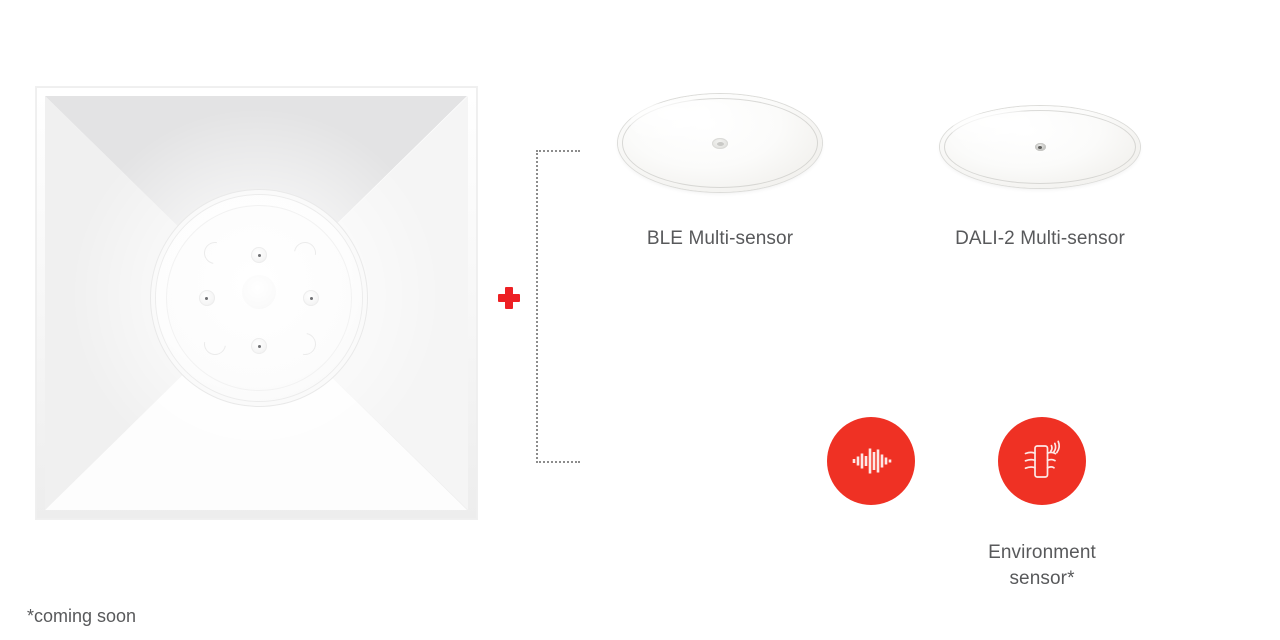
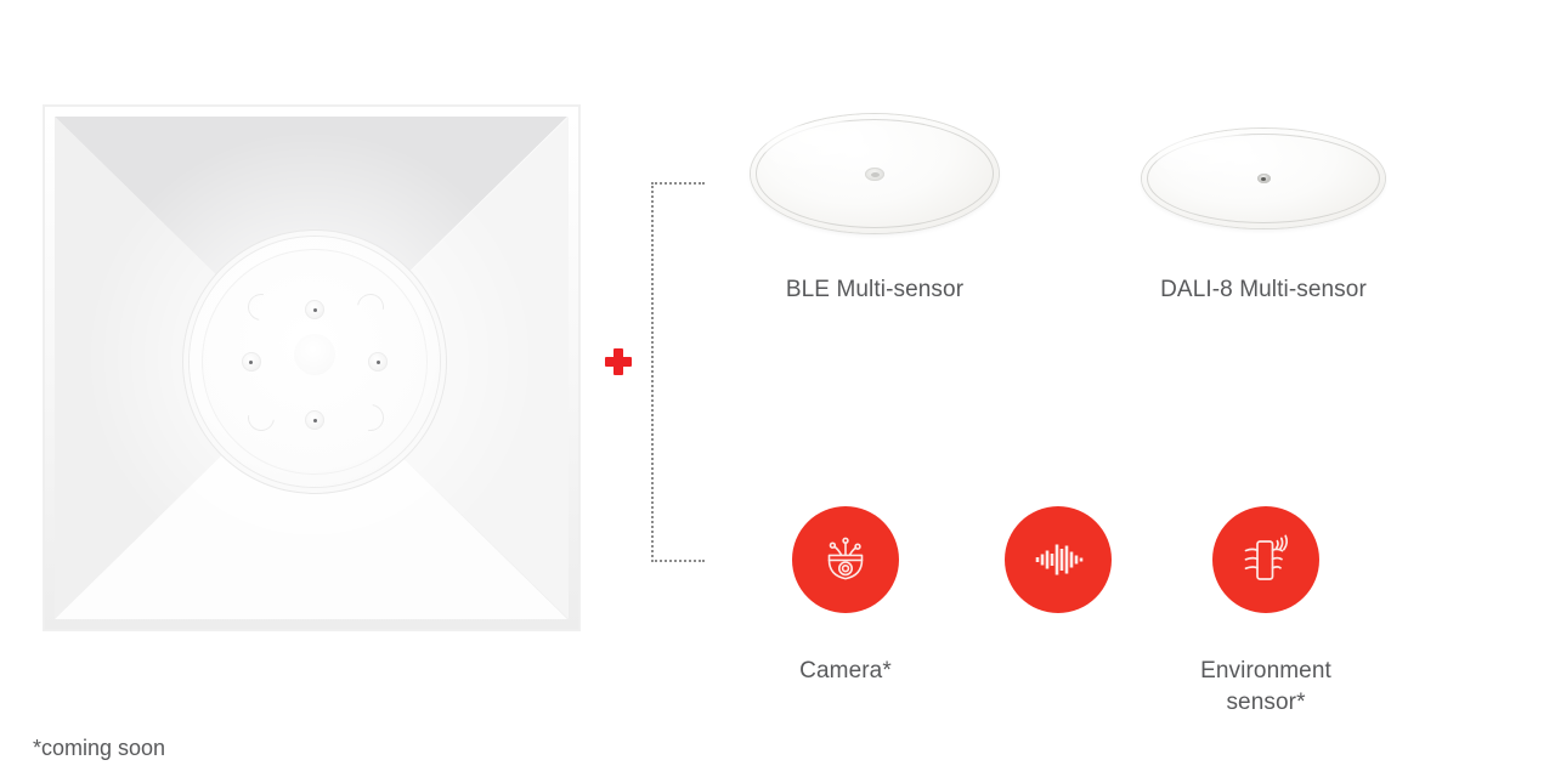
  BLE Multi-sensor
- DALI-2 Multi-sensor
+ DALI-8 Multi-sensor
+ Camera*
  Environment sensor*
  *coming soon
